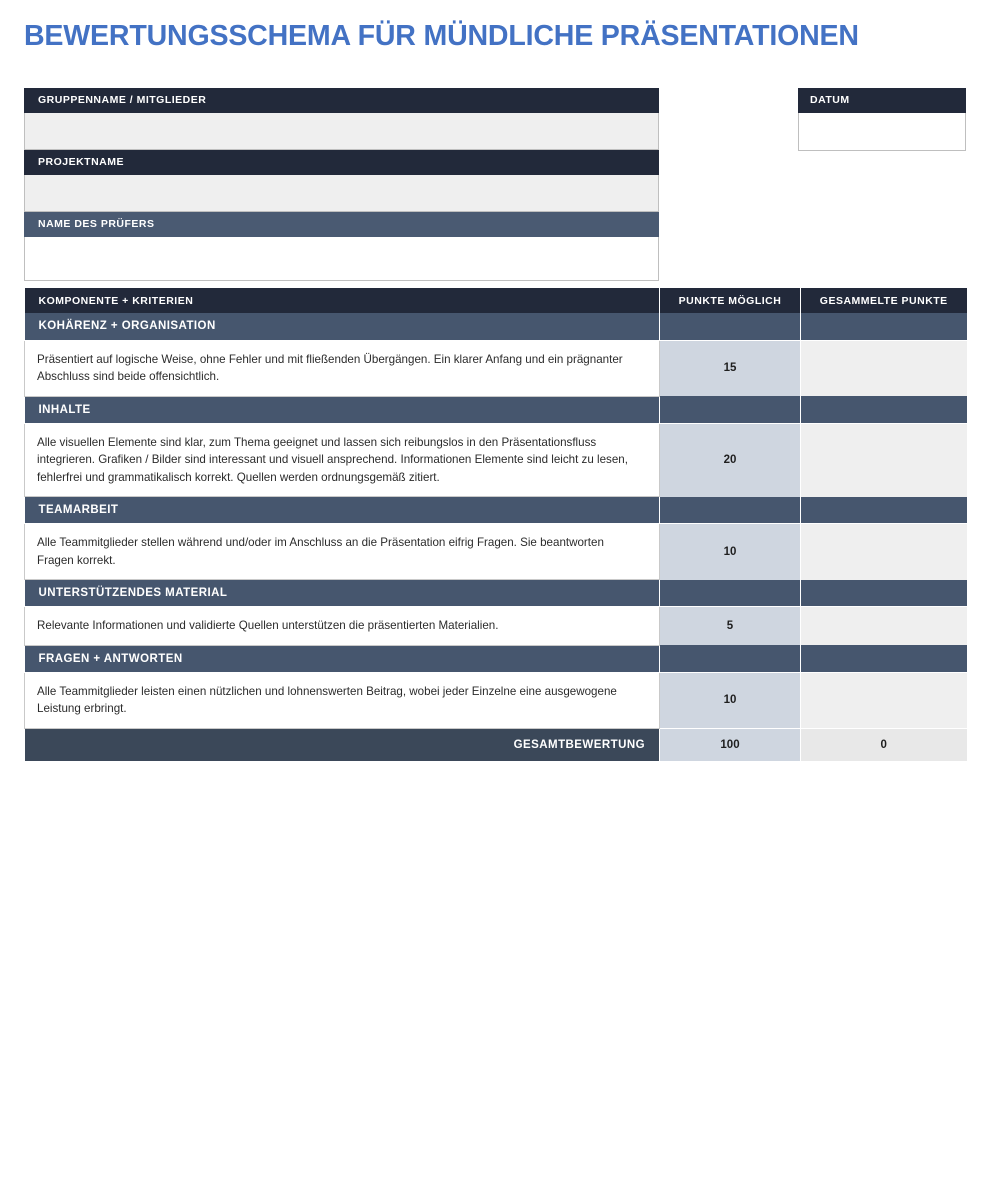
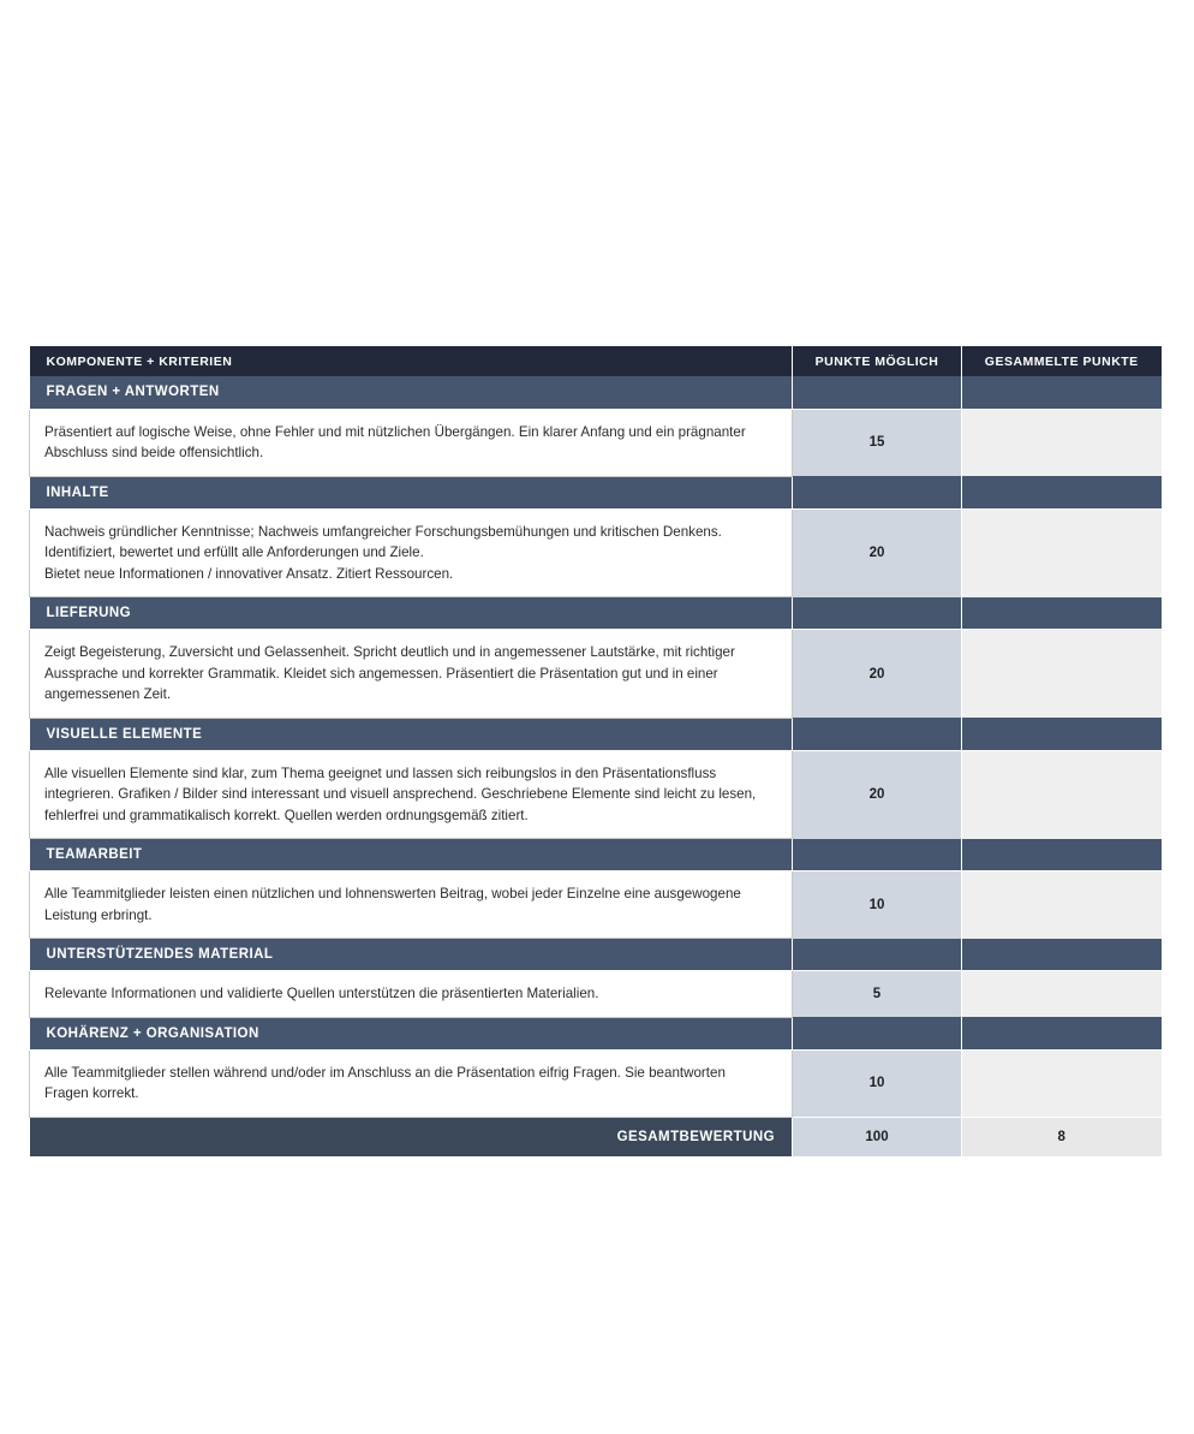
- BEWERTUNGSSCHEMA FÜR MÜNDLICHE PRÄSENTATIONEN
- GRUPPENNAME / MITGLIEDER
- PROJEKTNAME
- NAME DES PRÜFERS
- DATUM
  KOMPONENTE + KRITERIEN	PUNKTE MÖGLICH	GESAMMELTE PUNKTE
- KOHÄRENZ + ORGANISATION
+ FRAGEN + ANTWORTEN
- Präsentiert auf logische Weise, ohne Fehler und mit fließenden Übergängen. Ein klarer Anfang und ein prägnanter Abschluss sind beide offensichtlich.	15
+ Präsentiert auf logische Weise, ohne Fehler und mit nützlichen Übergängen. Ein klarer Anfang und ein prägnanter Abschluss sind beide offensichtlich.	15
  INHALTE
+ Nachweis gründlicher Kenntnisse; Nachweis umfangreicher Forschungsbemühungen und kritischen Denkens. Identifiziert, bewertet und erfüllt alle Anforderungen und Ziele. Bietet neue Informationen / innovativer Ansatz. Zitiert Ressourcen.	20
+ LIEFERUNG
+ Zeigt Begeisterung, Zuversicht und Gelassenheit. Spricht deutlich und in angemessener Lautstärke, mit richtiger Aussprache und korrekter Grammatik. Kleidet sich angemessen. Präsentiert die Präsentation gut und in einer angemessenen Zeit.	20
+ VISUELLE ELEMENTE
- Alle visuellen Elemente sind klar, zum Thema geeignet und lassen sich reibungslos in den Präsentationsfluss integrieren. Grafiken / Bilder sind interessant und visuell ansprechend. Informationen Elemente sind leicht zu lesen, fehlerfrei und grammatikalisch korrekt. Quellen werden ordnungsgemäß zitiert.	20
+ Alle visuellen Elemente sind klar, zum Thema geeignet und lassen sich reibungslos in den Präsentationsfluss integrieren. Grafiken / Bilder sind interessant und visuell ansprechend. Geschriebene Elemente sind leicht zu lesen, fehlerfrei und grammatikalisch korrekt. Quellen werden ordnungsgemäß zitiert.	20
  TEAMARBEIT
- Alle Teammitglieder stellen während und/oder im Anschluss an die Präsentation eifrig Fragen. Sie beantworten Fragen korrekt.	10
+ Alle Teammitglieder leisten einen nützlichen und lohnenswerten Beitrag, wobei jeder Einzelne eine ausgewogene Leistung erbringt.	10
  UNTERSTÜTZENDES MATERIAL
  Relevante Informationen und validierte Quellen unterstützen die präsentierten Materialien.	5
- FRAGEN + ANTWORTEN
+ KOHÄRENZ + ORGANISATION
- Alle Teammitglieder leisten einen nützlichen und lohnenswerten Beitrag, wobei jeder Einzelne eine ausgewogene Leistung erbringt.	10
+ Alle Teammitglieder stellen während und/oder im Anschluss an die Präsentation eifrig Fragen. Sie beantworten Fragen korrekt.	10
- GESAMTBEWERTUNG	100	0
+ GESAMTBEWERTUNG	100	8
